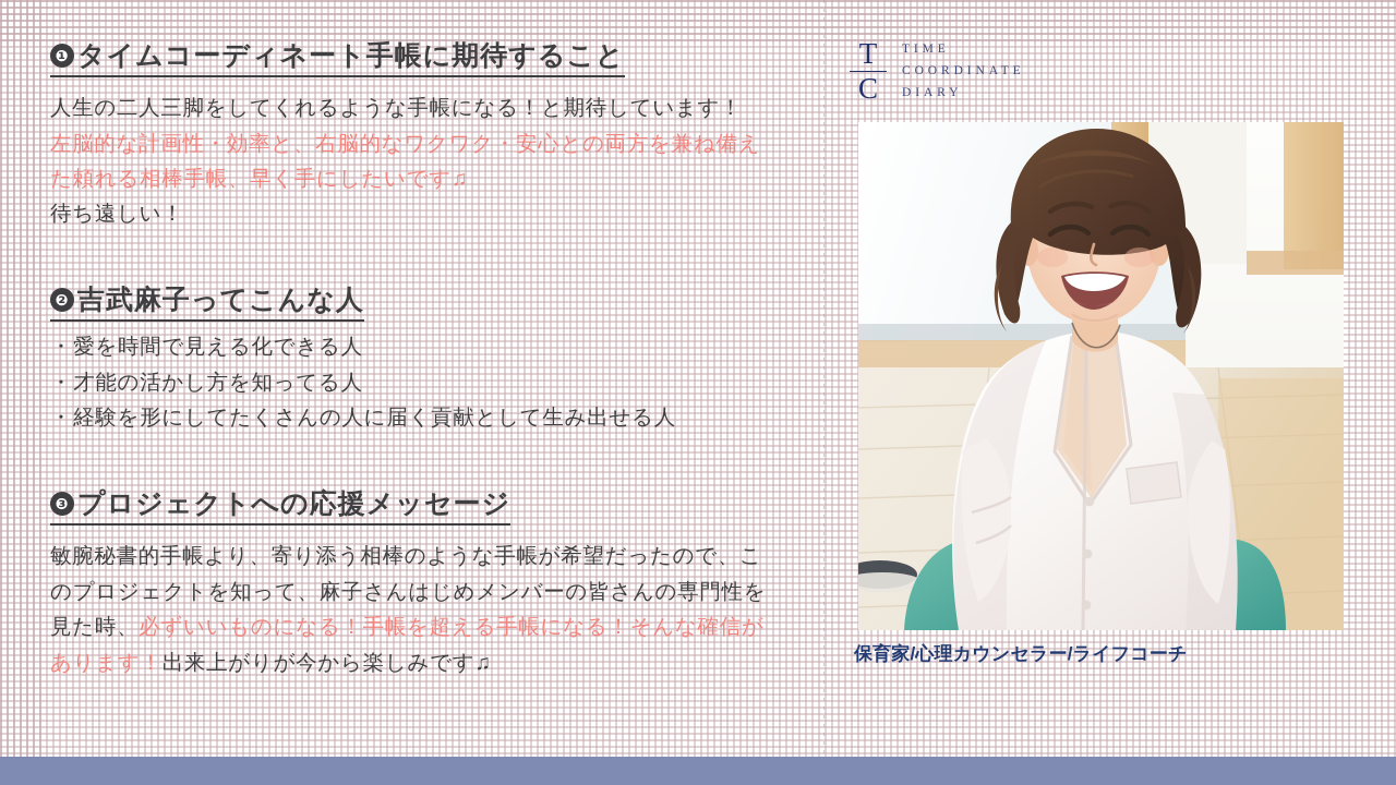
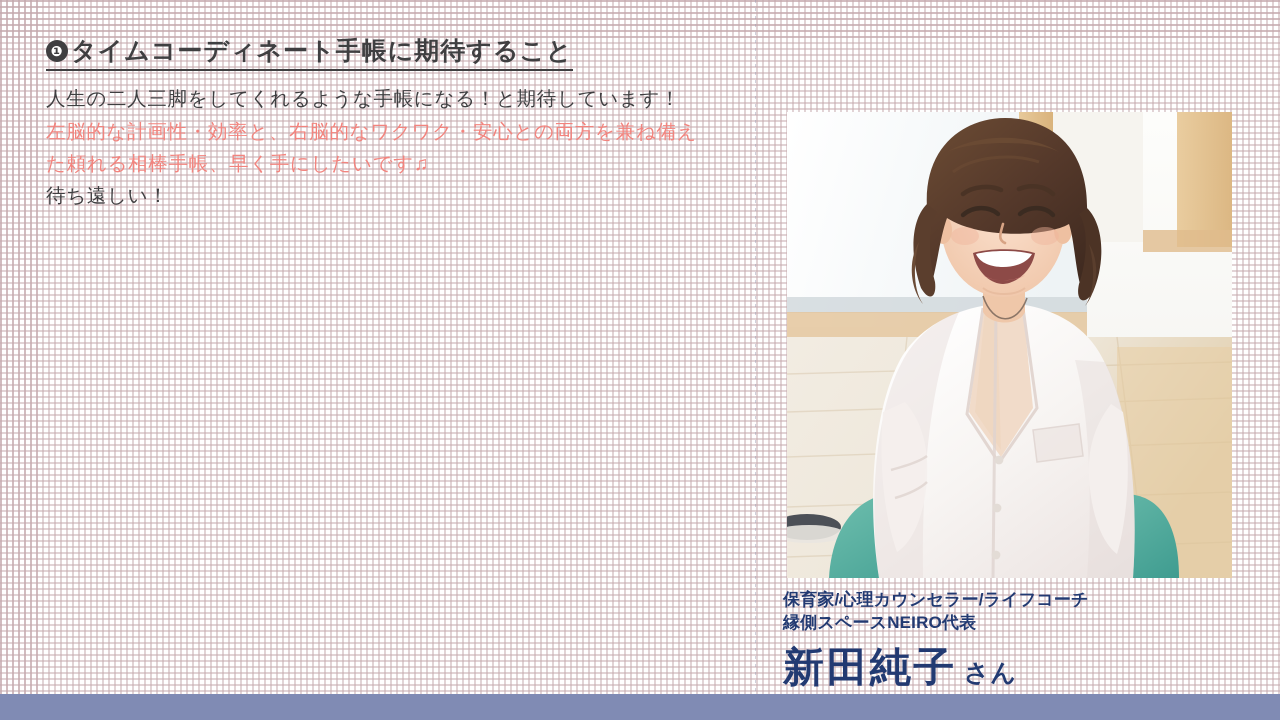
  ❶ タイムコーディネート手帳に期待すること
  人生の二人三脚をしてくれるような手帳になる！と期待しています！
  左脳的な計画性・効率と、右脳的なワクワク・安心との両方を兼ね備え
  た頼れる相棒手帳、早く手にしたいです♫
  待ち遠しい！
- ❷ 吉武麻子ってこんな人
- ・愛を時間で見える化できる人
- ・才能の活かし方を知ってる人
- ・経験を形にしてたくさんの人に届く貢献として生み出せる人
- ❸ プロジェクトへの応援メッセージ
- 敏腕秘書的手帳より、寄り添う相棒のような手帳が希望だったので、こ
- のプロジェクトを知って、麻子さんはじめメンバーの皆さんの専門性を
- 見た時、必ずいいものになる！手帳を超える手帳になる！そんな確信が
- あります！出来上がりが今から楽しみです♫
- T
- C
- TIME
- COORDINATE
- DIARY
  保育家/心理カウンセラー/ライフコーチ
+ 縁側スペースNEIRO代表
+ 新田純子 さん
